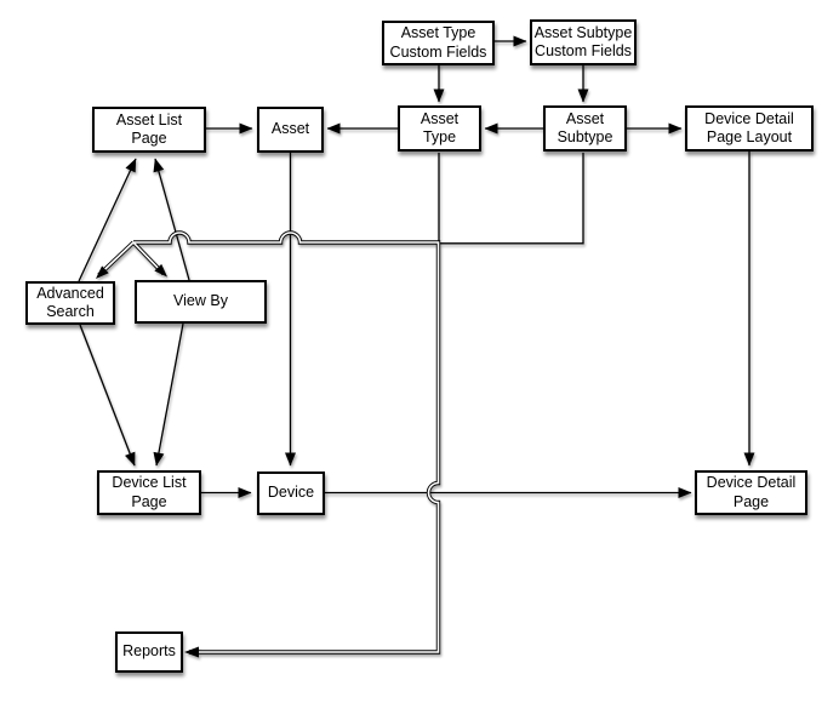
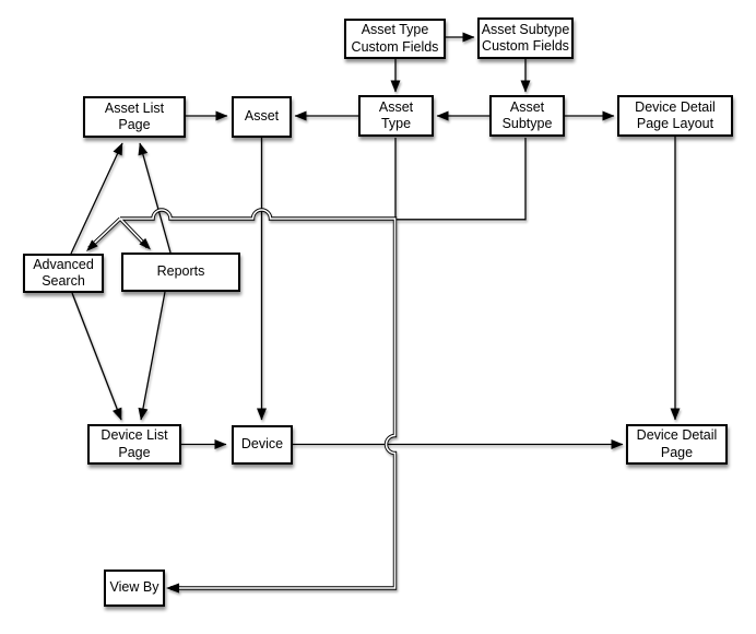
  Asset Type
  Custom Fields
  Asset Subtype
  Custom Fields
  Asset List
  Page
  Asset
  Asset
  Type
  Asset
  Subtype
  Device Detail
  Page Layout
  Advanced
  Search
- View By
+ Reports
  Device List
  Page
  Device
  Device Detail
  Page
- Reports
+ View By
